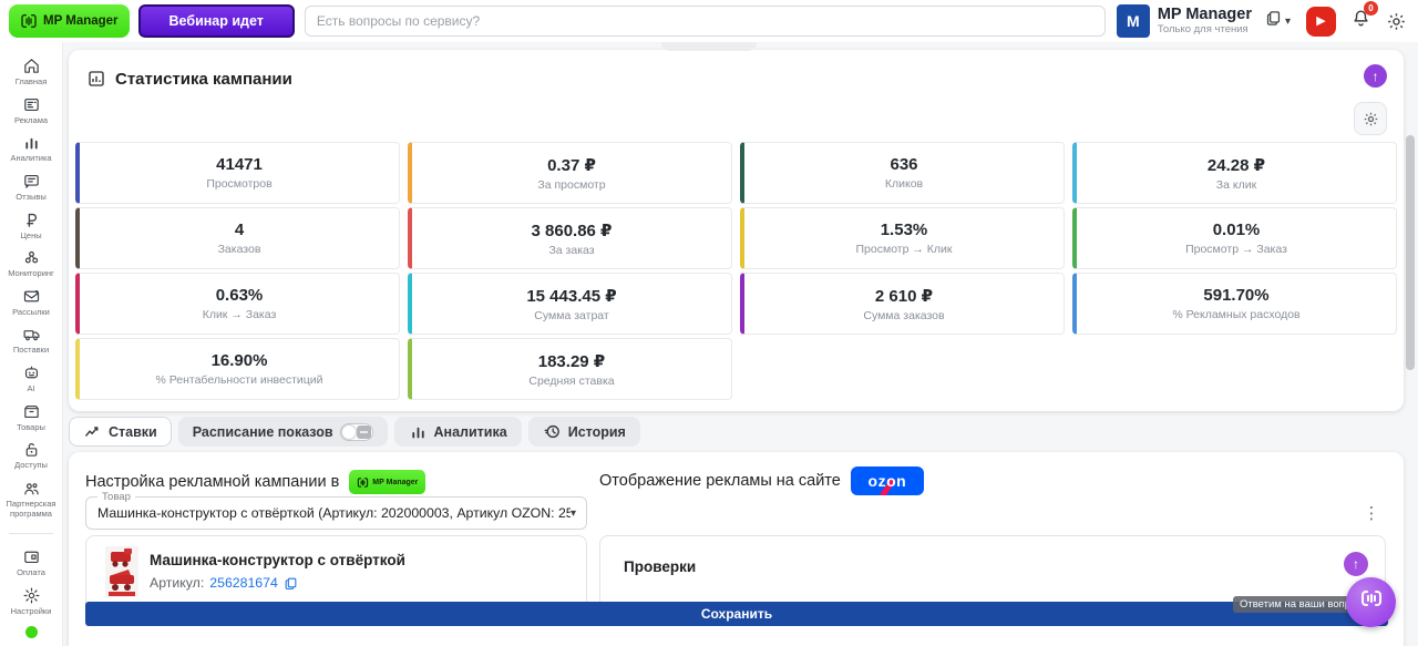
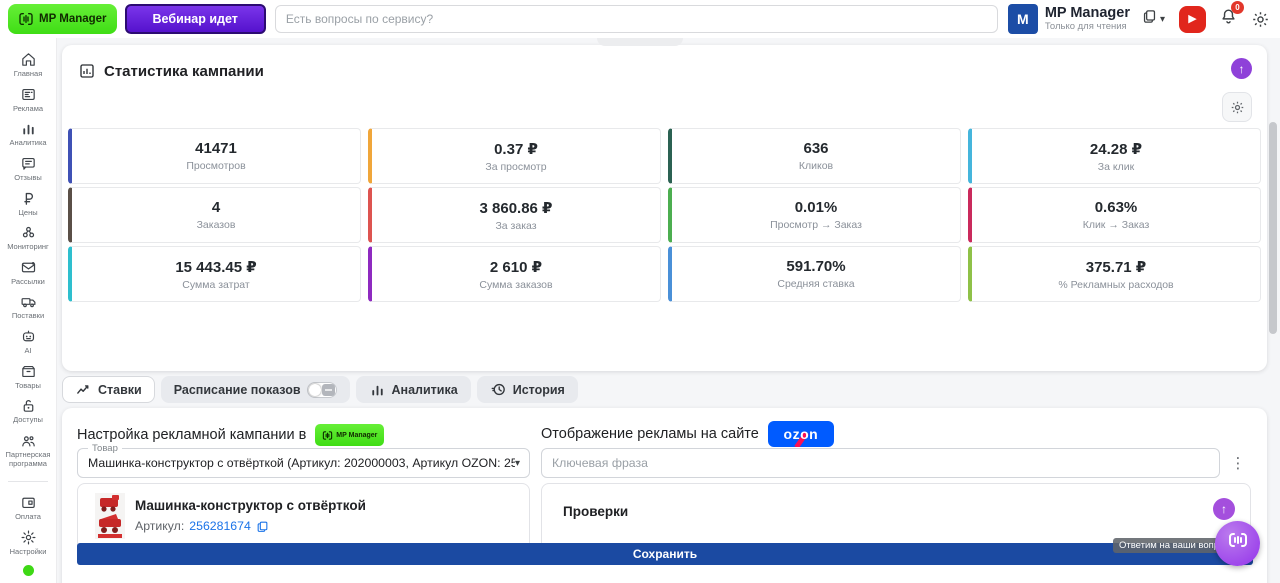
  MP Manager
  Вебинар идет
  Есть вопросы по сервису?
  M
  MP Manager
  Только для чтения
  ▾
  ▶
  0
  Главная
  Реклама
  Аналитика
  Отзывы
  Цены
  Мониторинг
  Рассылки
  Поставки
  AI
  Товары
  Доступы
  Партнерская программа
  Оплата
  Настройки
  Статистика кампании
  41471
  Просмотров
  0.37 ₽
  За просмотр
  636
  Кликов
  24.28 ₽
  За клик
  4
  Заказов
  3 860.86 ₽
  За заказ
- 1.53%
- Просмотр → Клик
  0.01%
  Просмотр → Заказ
  0.63%
  Клик → Заказ
  15 443.45 ₽
  Сумма затрат
  2 610 ₽
  Сумма заказов
  591.70%
- % Рекламных расходов
+ Средняя ставка
- 16.90%
- % Рентабельности инвестиций
- 183.29 ₽
+ 375.71 ₽
- Средняя ставка
+ % Рекламных расходов
  ↑
  Ставки
  Расписание показов
  Аналитика
  История
  Настройка рекламной кампании в
  Отображение рекламы на сайте
  ozon
  Товар
  Машинка-конструктор с отвёрткой (Артикул: 202000003, Артикул OZON: 25
  ▾
+ Ключевая фраза
  ⋮
  Машинка-конструктор с отвёрткой
  Артикул:
  256281674
  Проверки
  ↑
  Сохранить
  Ответим на ваши воп
